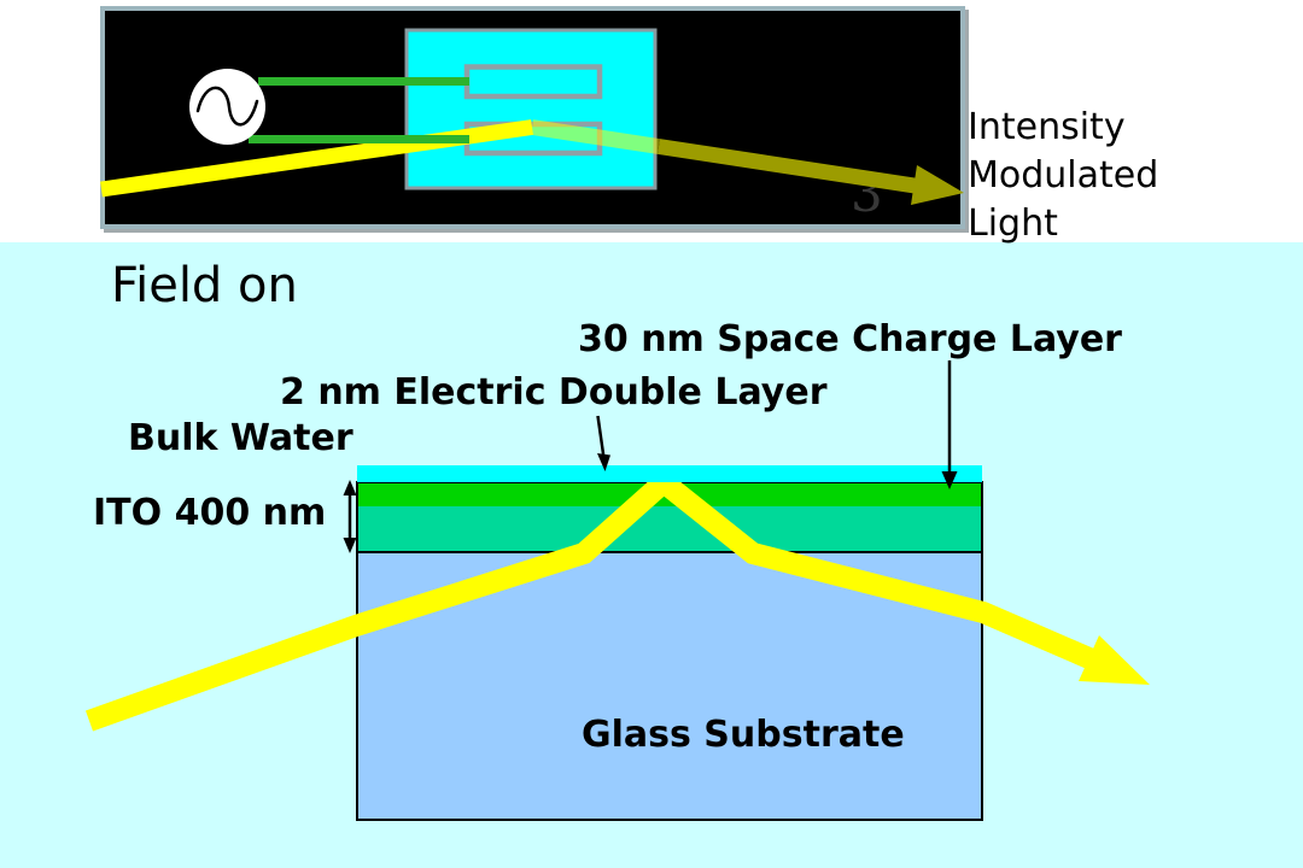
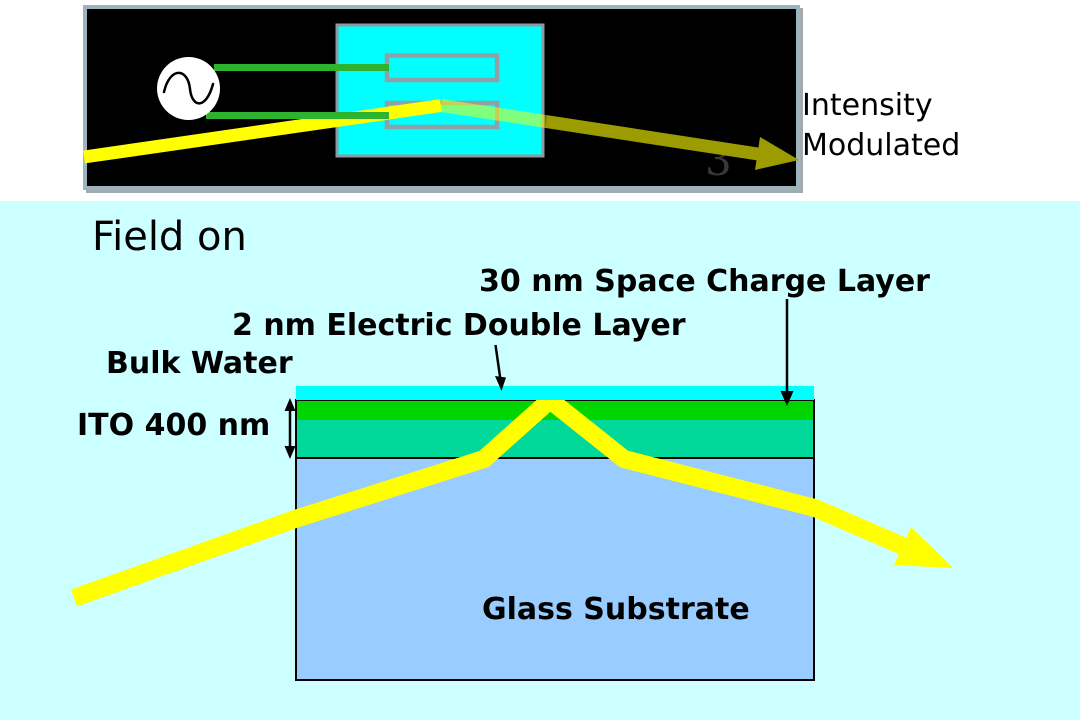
  3
  Intensity
  Modulated
- Light
  Field on
  30 nm Space Charge Layer
  2 nm Electric Double Layer
  Bulk Water
  ITO 400 nm
  Glass Substrate
